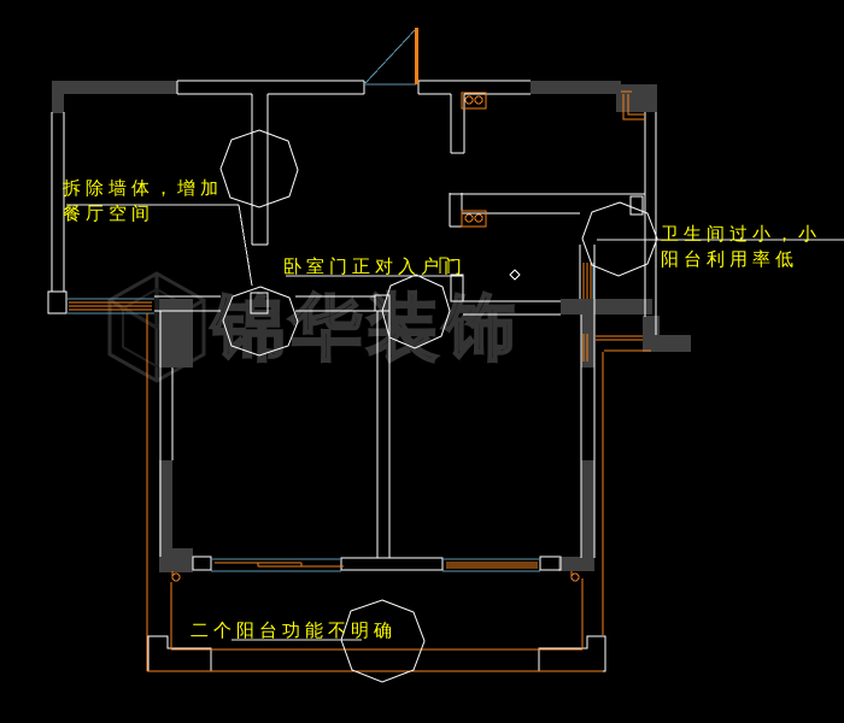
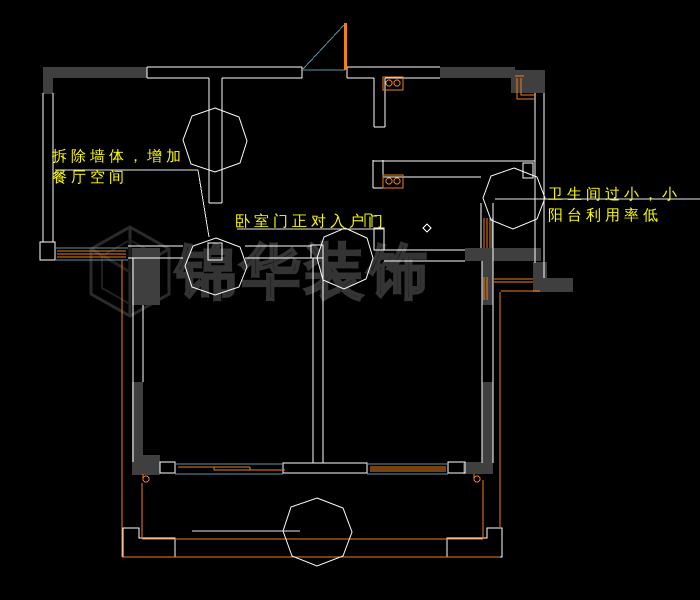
  锦华装饰
  拆除墙体，增加餐厅空间
  卧室门正对入户门
  卫生间过小，小阳台利用率低
- 二个阳台功能不明确
